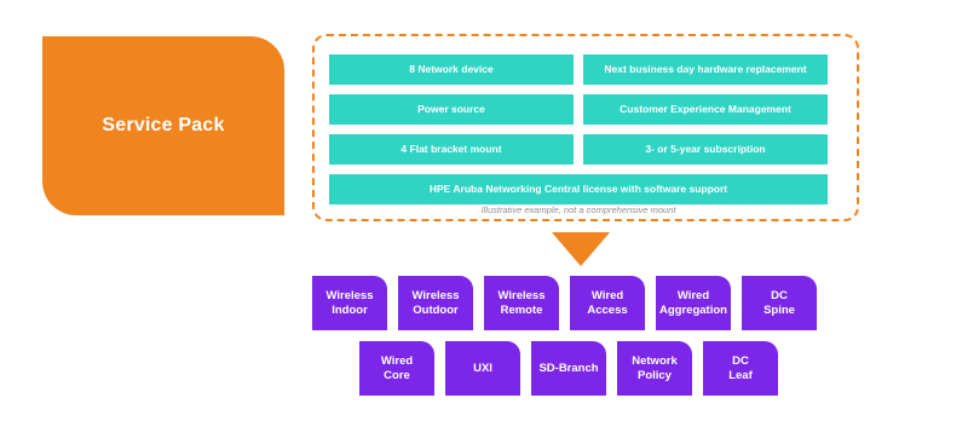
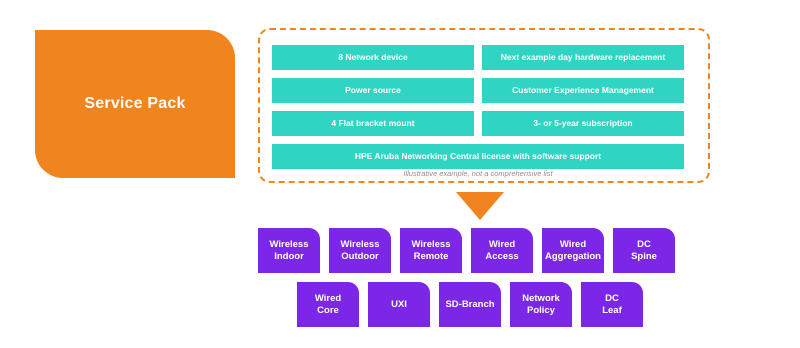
  Service Pack
  8 Network device
- Next business day hardware replacement
+ Next example day hardware replacement
  Power source
  Customer Experience Management
  4 Flat bracket mount
  3- or 5-year subscription
  HPE Aruba Networking Central license with software support
- Illustrative example, not a comprehensive mount
+ Illustrative example, not a comprehensive list
  Wireless
  Indoor
  Wireless
  Outdoor
  Wireless
  Remote
  Wired
  Access
  Wired
  Aggregation
  DC
  Spine
  Wired
  Core
  UXI
  SD-Branch
  Network
  Policy
  DC
  Leaf
